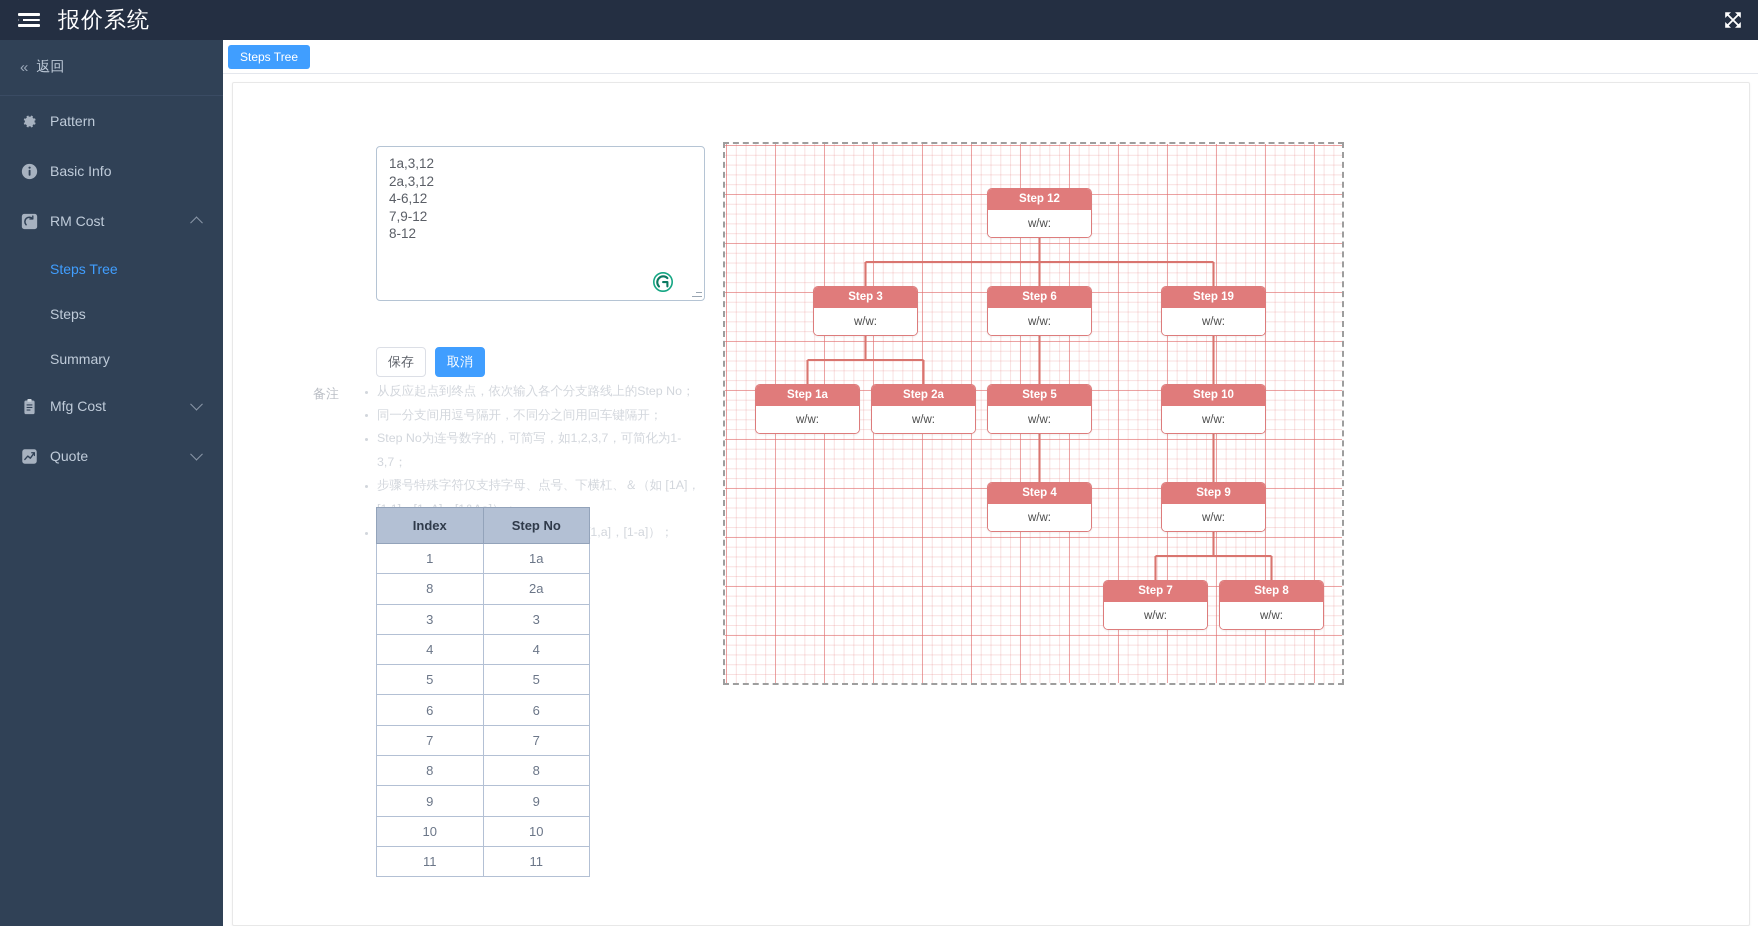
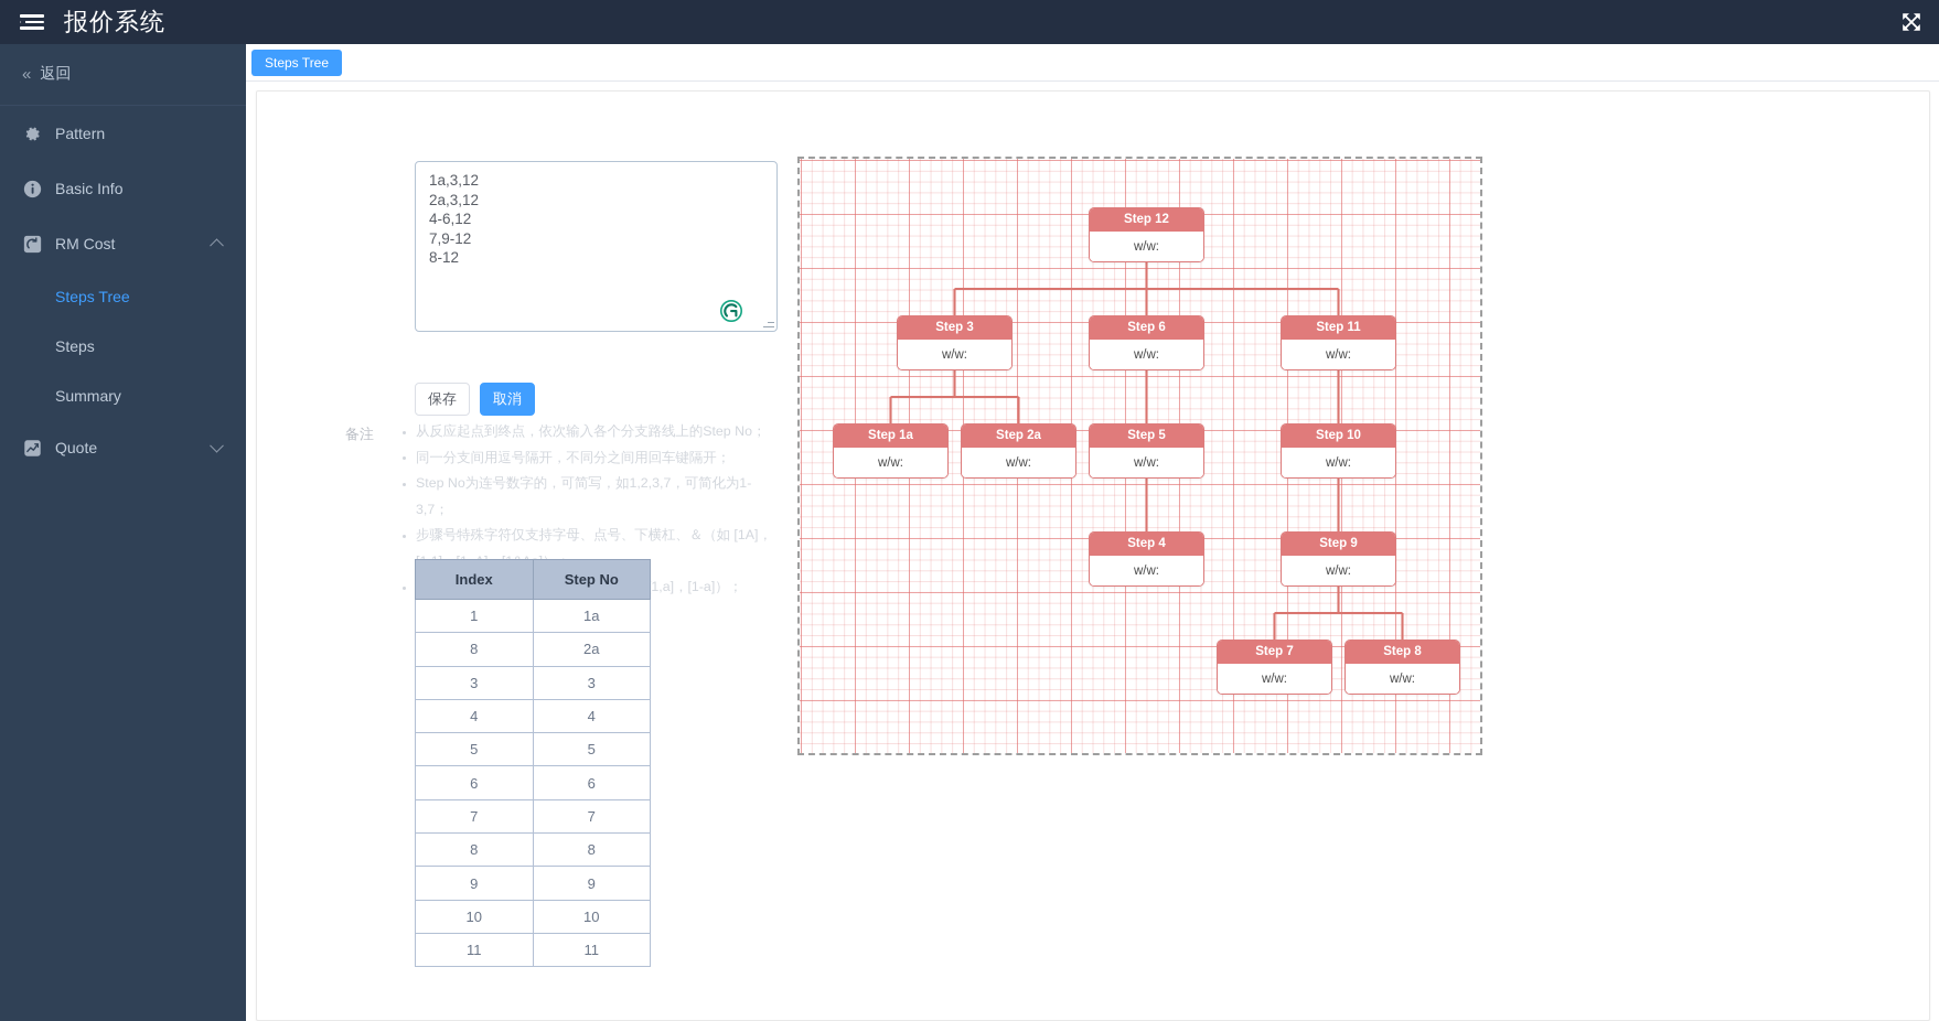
  报价系统
  «
  返回
  Pattern
  Basic Info
  RM Cost
  Steps Tree
  Steps
  Summary
- Mfg Cost
  Quote
  Steps Tree
  1a,3,12
  2a,3,12
  4-6,12
  7,9-12
  8-12
  保存
  取消
  备注
  从反应起点到终点，依次输入各个分支路线上的Step No；
  同一分支间用逗号隔开，不同分之间用回车键隔开；
  Step No为连号数字的，可简写，如1,2,3,7，可简化为1-3,7；
  Index	Step No
  1	1a
  8	2a
  3	3
  4	4
  5	5
  6	6
  7	7
  8	8
  9	9
  10	10
  11	11
  Step 12
  w/w:
  Step 3
  w/w:
  Step 6
  w/w:
- Step 19
+ Step 11
  w/w:
  Step 1a
  w/w:
  Step 2a
  w/w:
  Step 5
  w/w:
  Step 10
  w/w:
  Step 4
  w/w:
  Step 9
  w/w:
  Step 7
  w/w:
  Step 8
  w/w:
